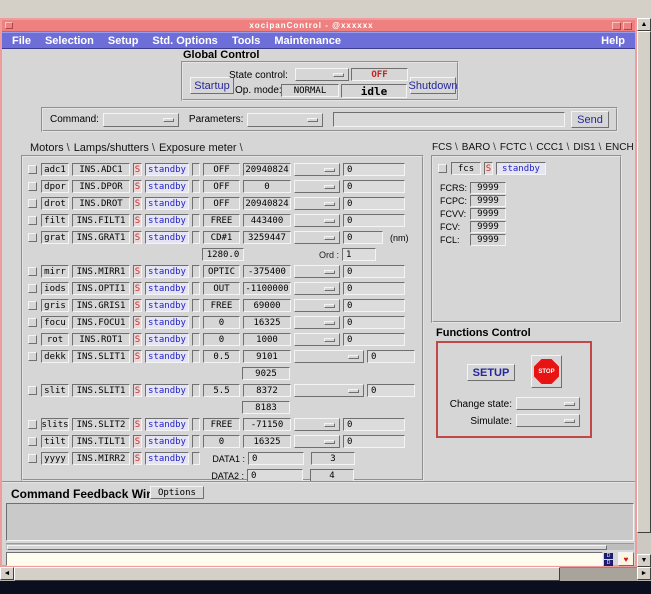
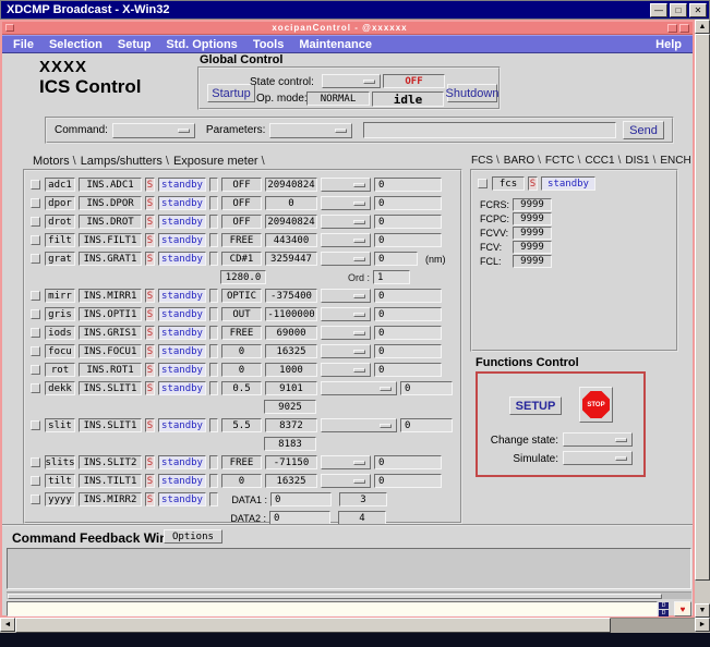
+ XDCMP Broadcast - X-Win32
+ —
+ □
+ ✕
  xocipanControl - @xxxxxx
  File
  Selection
  Setup
  Std. Options
  Tools
  Maintenance
  Help
+ XXXX
+ ICS Control
  Global Control
  Startup
  State control:
  OFF
  Op. mode
  NORMAL
  idle
  Shutdown
  Command:
  Parameters:
  Send
  Motors Lamps/shutters Exposure meter
  FCS BARO FCTC CCC1 DIS1 ENCH
  adc1
  INS.ADC1
  S
  standby
  OFF
  20940824
  0
  dpor
  INS.DPOR
  S
  standby
  OFF
  0
  0
  drot
  INS.DROT
  S
  standby
  OFF
  20940824
  0
  filt
  INS.FILT1
  S
  standby
  FREE
  443400
  0
  grat
  INS.GRAT1
  S
  standby
  CD#1
  3259447
  0
  (nm)
  1280.0
  Ord :
  1
  mirr
  INS.MIRR1
  S
  standby
  OPTIC
  -375400
  0
- iods
+ gris
  INS.OPTI1
  S
  standby
  OUT
  -1100000
  0
- gris
+ iods
  INS.GRIS1
  S
  standby
  FREE
  69000
  0
  focu
  INS.FOCU1
  S
  standby
  0
  16325
  0
  rot
  INS.ROT1
  S
  standby
  0
  1000
  0
  dekk
  INS.SLIT1
  S
  standby
  0.5
  9101
  0
  9025
  slit
  INS.SLIT1
  S
  standby
  5.5
  8372
  0
  8183
  slits
  INS.SLIT2
  S
  standby
  FREE
  -71150
  0
  tilt
  INS.TILT1
  S
  standby
  0
  16325
  0
  yyyy
  INS.MIRR2
  S
  standby
  DATA1 :
  0
  3
  DATA2 :
  0
  4
  fcs
  S
  standby
  FCRS:
  9999
  FCPC:
  9999
  FCVV:
  9999
  FCV:
  9999
  FCL:
  9999
  Functions Control
  SETUP
  Change state:
  Simulate:
  Command Feedback Wi
  Options
  ♥
